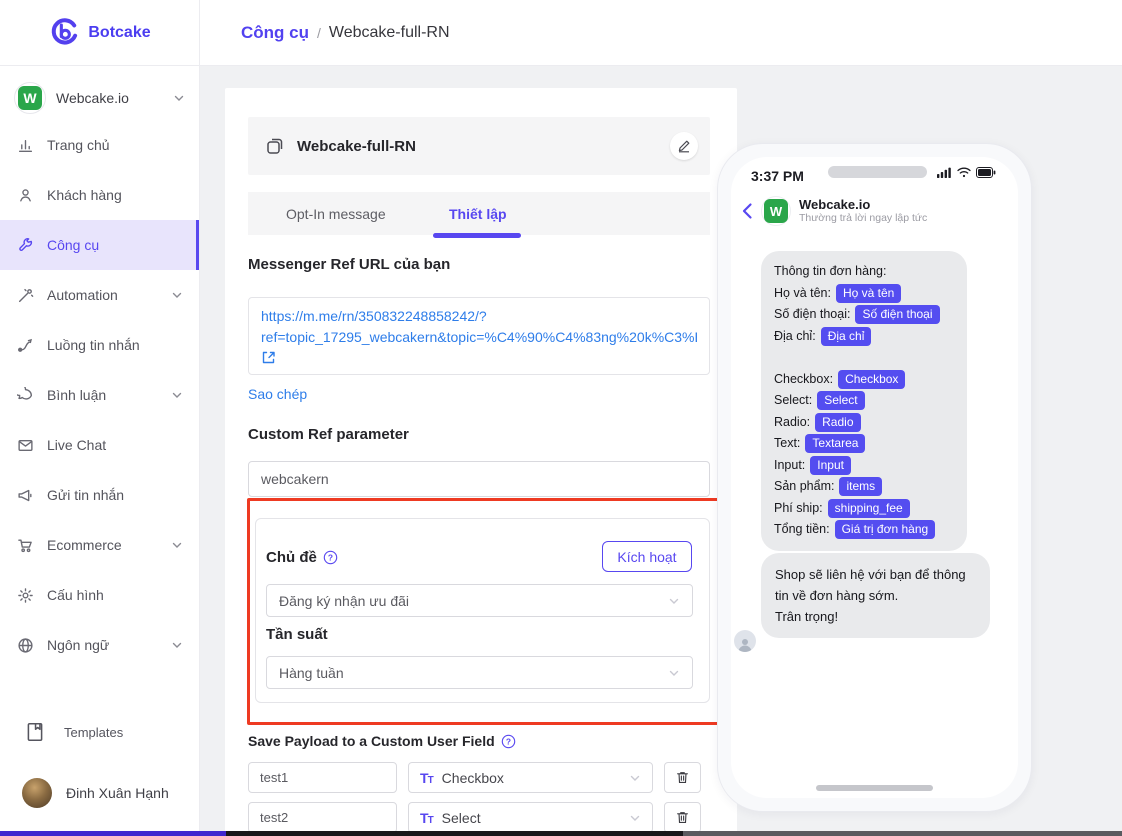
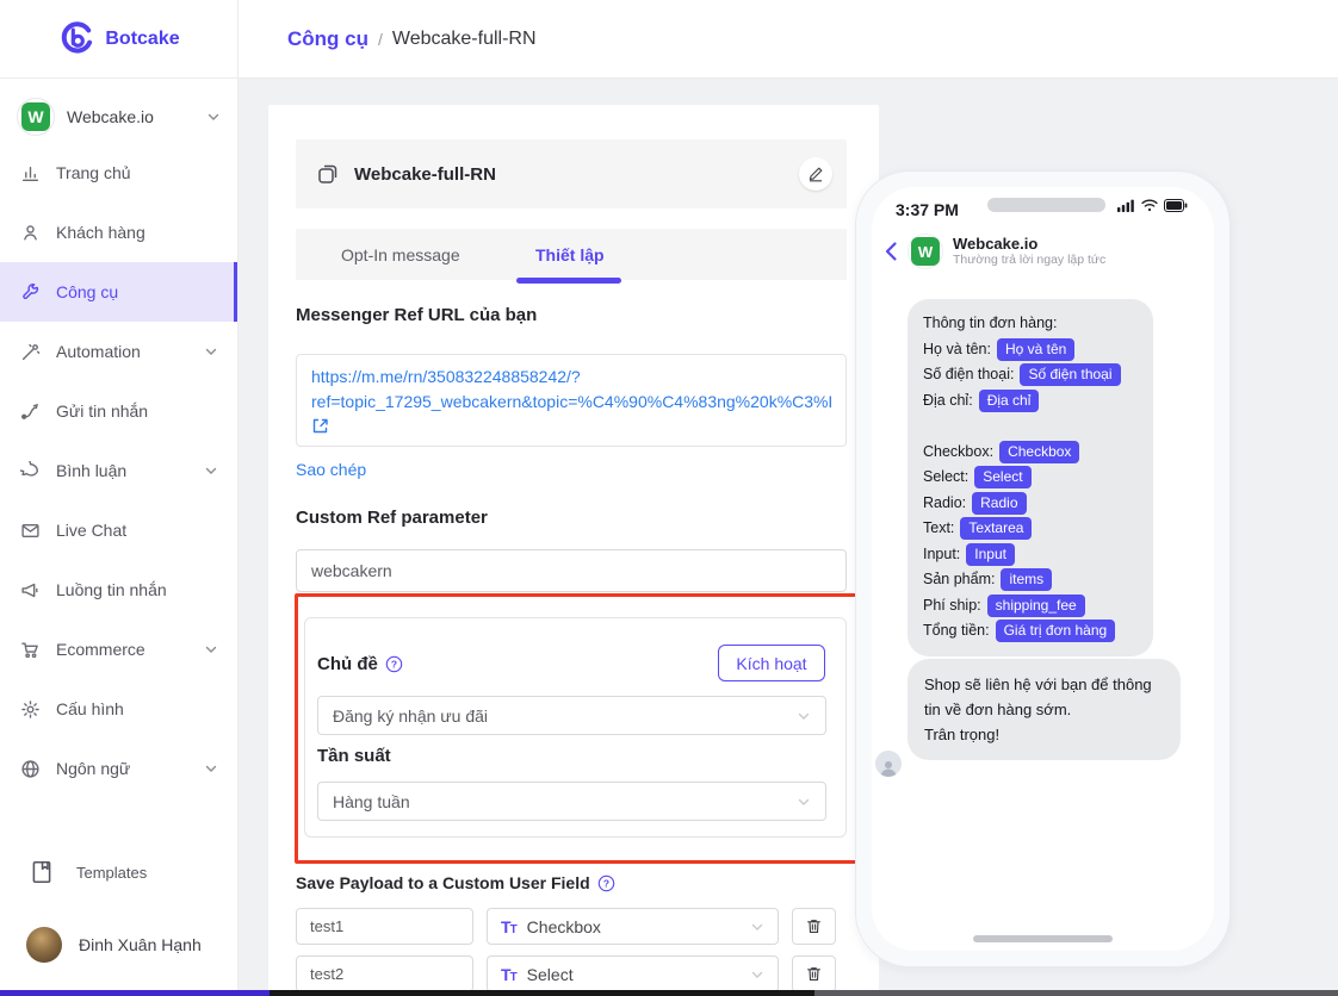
  Botcake
  W
  Webcake.io
  Trang chủ
  Khách hàng
  Công cụ
  Automation
- Luồng tin nhắn
+ Gửi tin nhắn
  Bình luận
  Live Chat
- Gửi tin nhắn
+ Luồng tin nhắn
  Ecommerce
  Cấu hình
  Ngôn ngữ
  Templates
  Đinh Xuân Hạnh
  Công cụ
  /
  Webcake-full-RN
  Webcake-full-RN
  Opt-In message
  Thiết lập
  Messenger Ref URL của bạn
  https://m.me/rn/350832248858242/?
  ref=topic_17295_webcakern&topic=%C4%90%C4%83ng%20k%C3%
  Sao chép
  Custom Ref parameter
  webcakern
  Chủ đề
  ?
  Kích hoạt
  Đăng ký nhận ưu đãi
  Tần suất
  Hàng tuần
  Save Payload to a Custom User Field
  ?
  test1
  TT
  Checkbox
  test2
  TT
  Select
  3:37 PM
  W
  Webcake.io
  Thường trả lời ngay lập tức
  Thông tin đơn hàng:
  Họ và tên:
  Họ và tên
  Số điện thoại:
  Số điện thoại
  Địa chỉ:
  Địa chỉ
  Checkbox:
  Checkbox
  Select:
  Select
  Radio:
  Radio
  Text:
  Textarea
  Input:
  Input
  Sản phẩm:
  items
  Phí ship:
  shipping_fee
  Tổng tiền:
  Giá trị đơn hàng
  Shop sẽ liên hệ với bạn để thông tin về đơn hàng sớm.
  Trân trọng!
